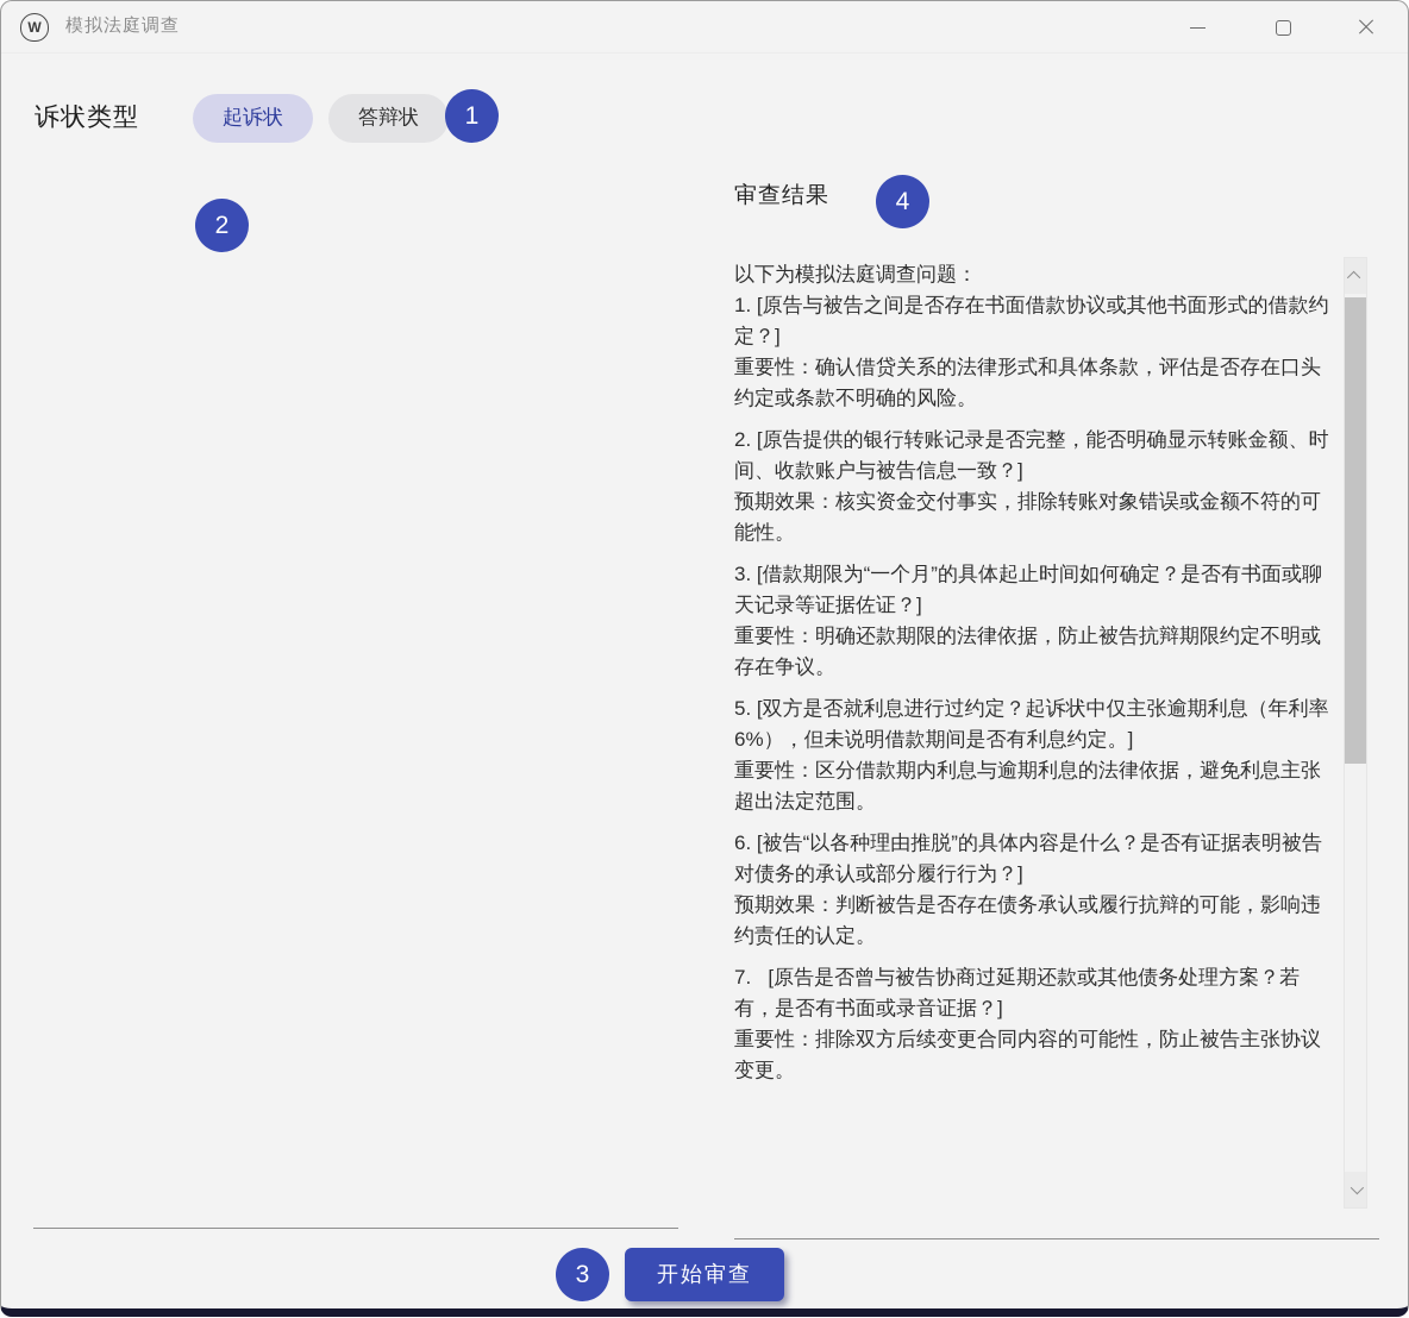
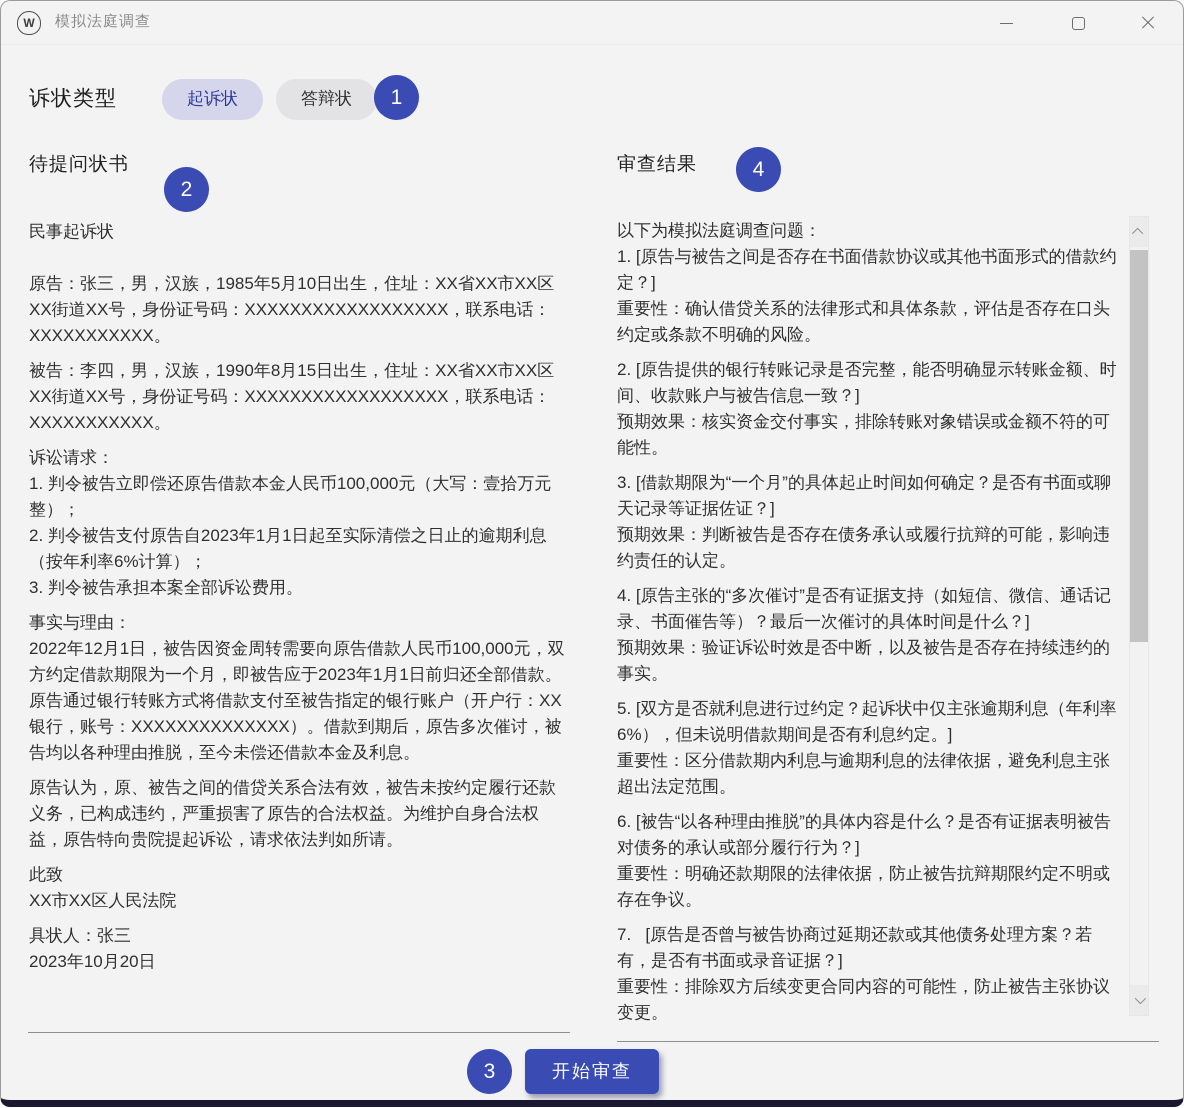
  W
  模拟法庭调查
  诉状类型
  起诉状
  答辩状
  1
  2
  3
  4
+ 待提问状书
+ 民事起诉状
+ 原告：张三，男，汉族，1985年5月10日出生，住址：XX省XX市XX区XX街道XX号，身份证号码：XXXXXXXXXXXXXXXXXX，联系电话：XXXXXXXXXXX。
+ 被告：李四，男，汉族，1990年8月15日出生，住址：XX省XX市XX区XX街道XX号，身份证号码：XXXXXXXXXXXXXXXXXX，联系电话：XXXXXXXXXXX。
+ 诉讼请求：
+ 1. 判令被告立即偿还原告借款本金人民币100,000元（大写：壹拾万元整）；
+ 2. 判令被告支付原告自2023年1月1日起至实际清偿之日止的逾期利息（按年利率6%计算）；
+ 3. 判令被告承担本案全部诉讼费用。
+ 事实与理由：
+ 2022年12月1日，被告因资金周转需要向原告借款人民币100,000元，双方约定借款期限为一个月，即被告应于2023年1月1日前归还全部借款。原告通过银行转账方式将借款支付至被告指定的银行账户（开户行：XX银行，账号：XXXXXXXXXXXXXX）。借款到期后，原告多次催讨，被告均以各种理由推脱，至今未偿还借款本金及利息。
+ 原告认为，原、被告之间的借贷关系合法有效，被告未按约定履行还款义务，已构成违约，严重损害了原告的合法权益。为维护自身合法权益，原告特向贵院提起诉讼，请求依法判如所请。
+ 此致
+ XX市XX区人民法院
+ 具状人：张三
+ 2023年10月20日
  审查结果
  以下为模拟法庭调查问题：
  1. [原告与被告之间是否存在书面借款协议或其他书面形式的借款约定？]
  重要性：确认借贷关系的法律形式和具体条款，评估是否存在口头约定或条款不明确的风险。
  2. [原告提供的银行转账记录是否完整，能否明确显示转账金额、时间、收款账户与被告信息一致？]
  预期效果：核实资金交付事实，排除转账对象错误或金额不符的可能性。
  3. [借款期限为“一个月”的具体起止时间如何确定？是否有书面或聊天记录等证据佐证？]
- 重要性：明确还款期限的法律依据，防止被告抗辩期限约定不明或存在争议。
+ 预期效果：判断被告是否存在债务承认或履行抗辩的可能，影响违约责任的认定。
+ 4. [原告主张的“多次催讨”是否有证据支持（如短信、微信、通话记录、书面催告等）？最后一次催讨的具体时间是什么？]
+ 预期效果：验证诉讼时效是否中断，以及被告是否存在持续违约的事实。
  5. [双方是否就利息进行过约定？起诉状中仅主张逾期利息（年利率6%），但未说明借款期间是否有利息约定。]
  重要性：区分借款期内利息与逾期利息的法律依据，避免利息主张超出法定范围。
  6. [被告“以各种理由推脱”的具体内容是什么？是否有证据表明被告对债务的承认或部分履行行为？]
- 预期效果：判断被告是否存在债务承认或履行抗辩的可能，影响违约责任的认定。
+ 重要性：明确还款期限的法律依据，防止被告抗辩期限约定不明或存在争议。
  7. [原告是否曾与被告协商过延期还款或其他债务处理方案？若有，是否有书面或录音证据？]
  重要性：排除双方后续变更合同内容的可能性，防止被告主张协议变更。
  开始审查
